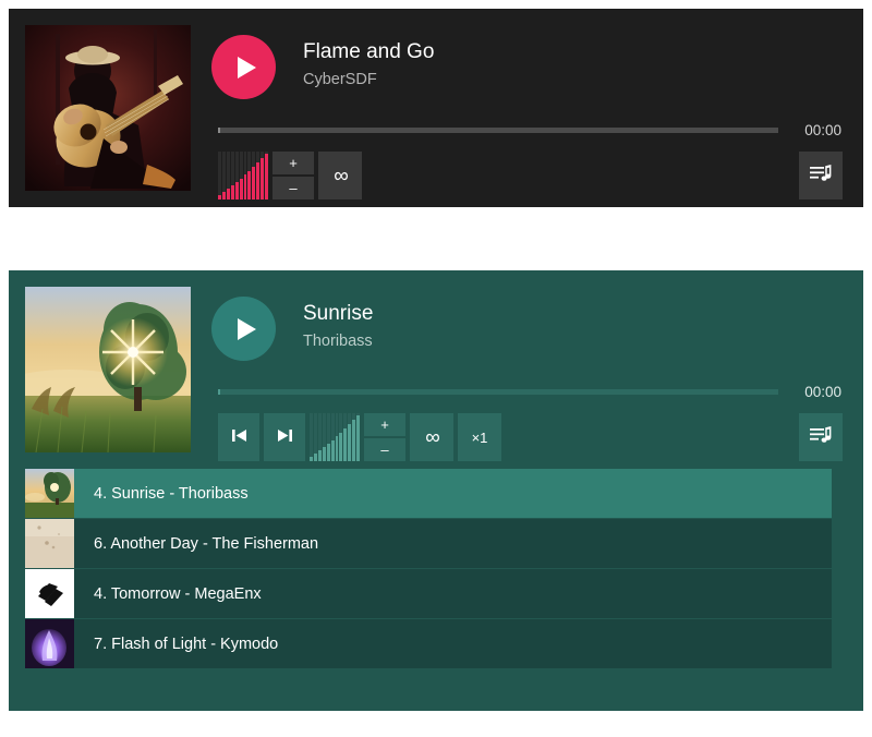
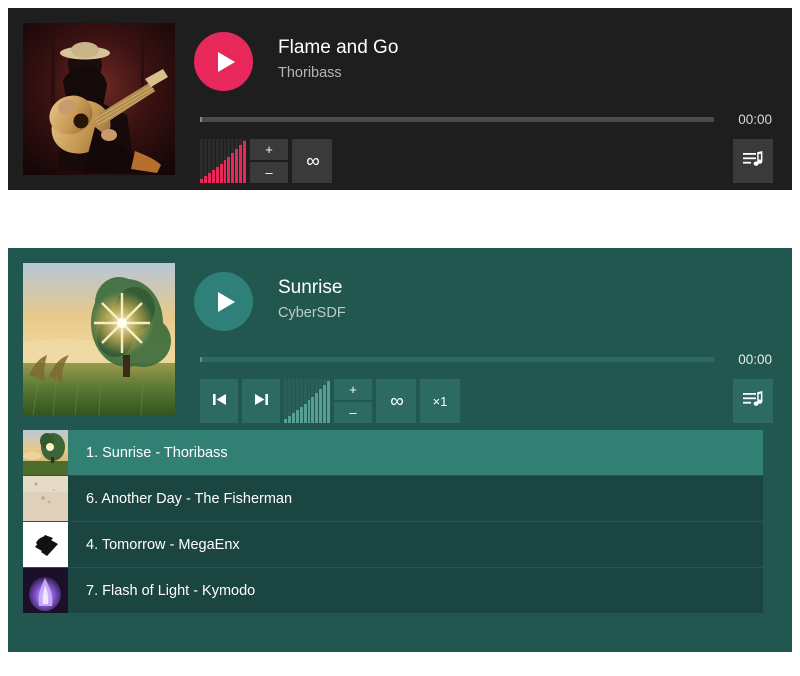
  Flame and Go
- CyberSDF
+ Thoribass
  00:00
  +
  –
  ∞
  Sunrise
- Thoribass
+ CyberSDF
  00:00
  +
  –
  ∞
  ×1
- 4. Sunrise - Thoribass
+ 1. Sunrise - Thoribass
  6. Another Day - The Fisherman
  4. Tomorrow - MegaEnx
  7. Flash of Light - Kymodo
